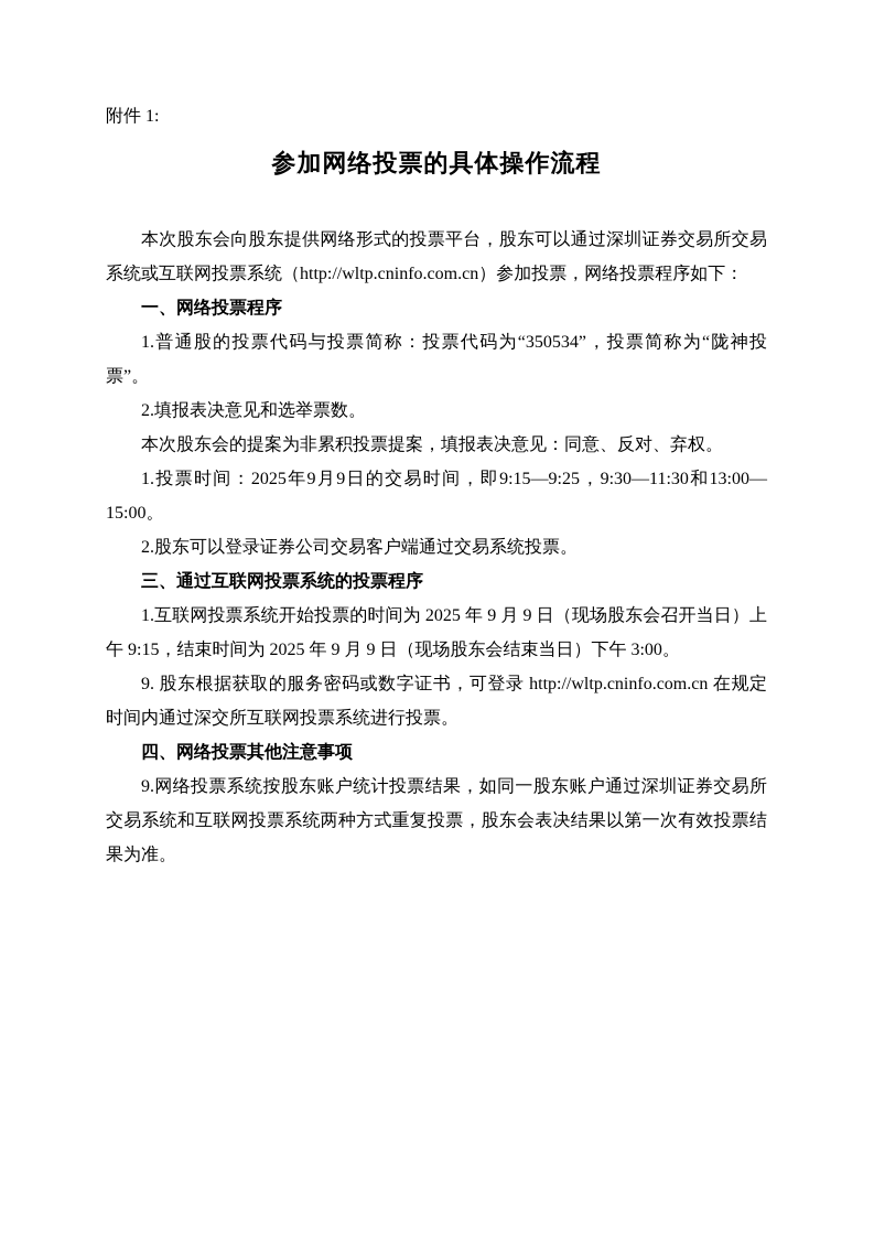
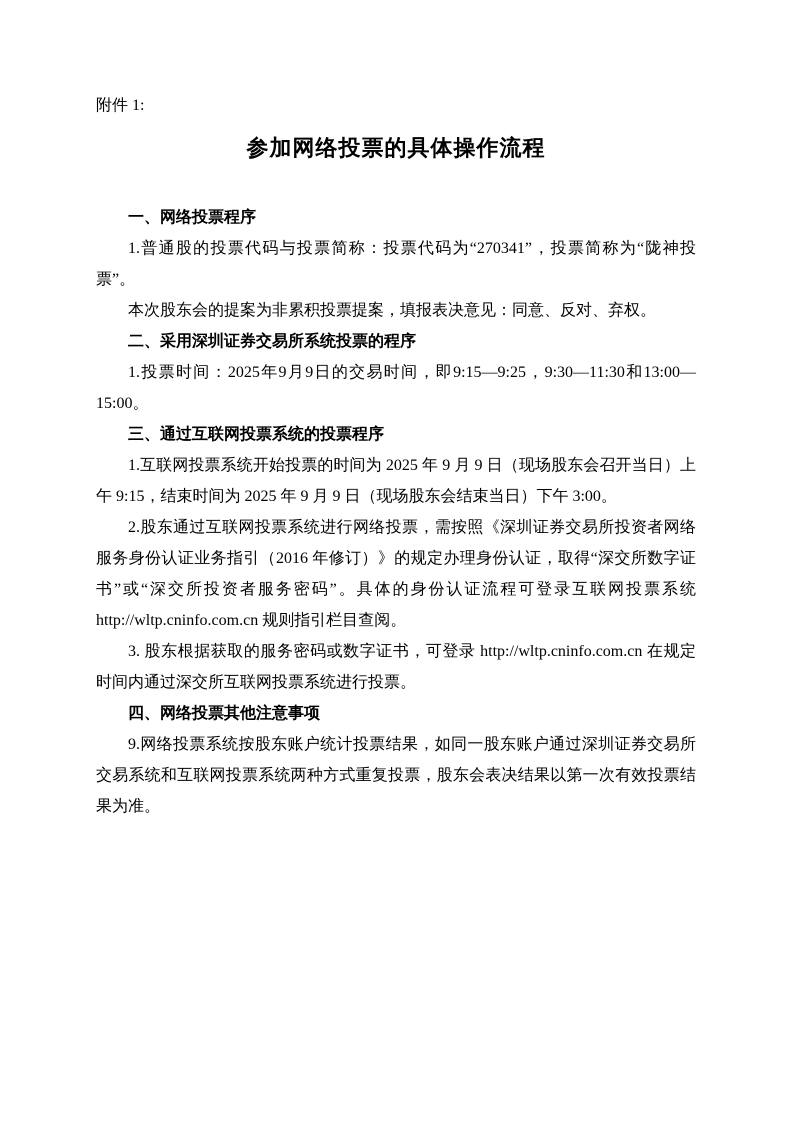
  附件 1:
  参加网络投票的具体操作流程
- 本次股东会向股东提供网络形式的投票平台，股东可以通过深圳证券交易所交易系统或互联网投票系统（http://wltp.cninfo.com.cn）参加投票，网络投票程序如下：
  一、网络投票程序
- 1.普通股的投票代码与投票简称：投票代码为“350534”，投票简称为“陇神投票”。
+ 1.普通股的投票代码与投票简称：投票代码为“270341”，投票简称为“陇神投票”。
- 2.填报表决意见和选举票数。
  本次股东会的提案为非累积投票提案，填报表决意见：同意、反对、弃权。
+ 二、采用深圳证券交易所系统投票的程序
  1.投票时间：2025年9月9日的交易时间，即9:15—9:25，9:30—11:30和13:00—15:00。
- 2.股东可以登录证券公司交易客户端通过交易系统投票。
  三、通过互联网投票系统的投票程序
  1.互联网投票系统开始投票的时间为 2025 年 9 月 9 日（现场股东会召开当日）上午 9:15，结束时间为 2025 年 9 月 9 日（现场股东会结束当日）下午 3:00。
+ 2.股东通过互联网投票系统进行网络投票，需按照《深圳证券交易所投资者网络服务身份认证业务指引（2016 年修订）》的规定办理身份认证，取得“深交所数字证书”或“深交所投资者服务密码”。具体的身份认证流程可登录互联网投票系统 http://wltp.cninfo.com.cn 规则指引栏目查阅。
- 9. 股东根据获取的服务密码或数字证书，可登录 http://wltp.cninfo.com.cn 在规定时间内通过深交所互联网投票系统进行投票。
+ 3. 股东根据获取的服务密码或数字证书，可登录 http://wltp.cninfo.com.cn 在规定时间内通过深交所互联网投票系统进行投票。
  四、网络投票其他注意事项
  9.网络投票系统按股东账户统计投票结果，如同一股东账户通过深圳证券交易所交易系统和互联网投票系统两种方式重复投票，股东会表决结果以第一次有效投票结果为准。
